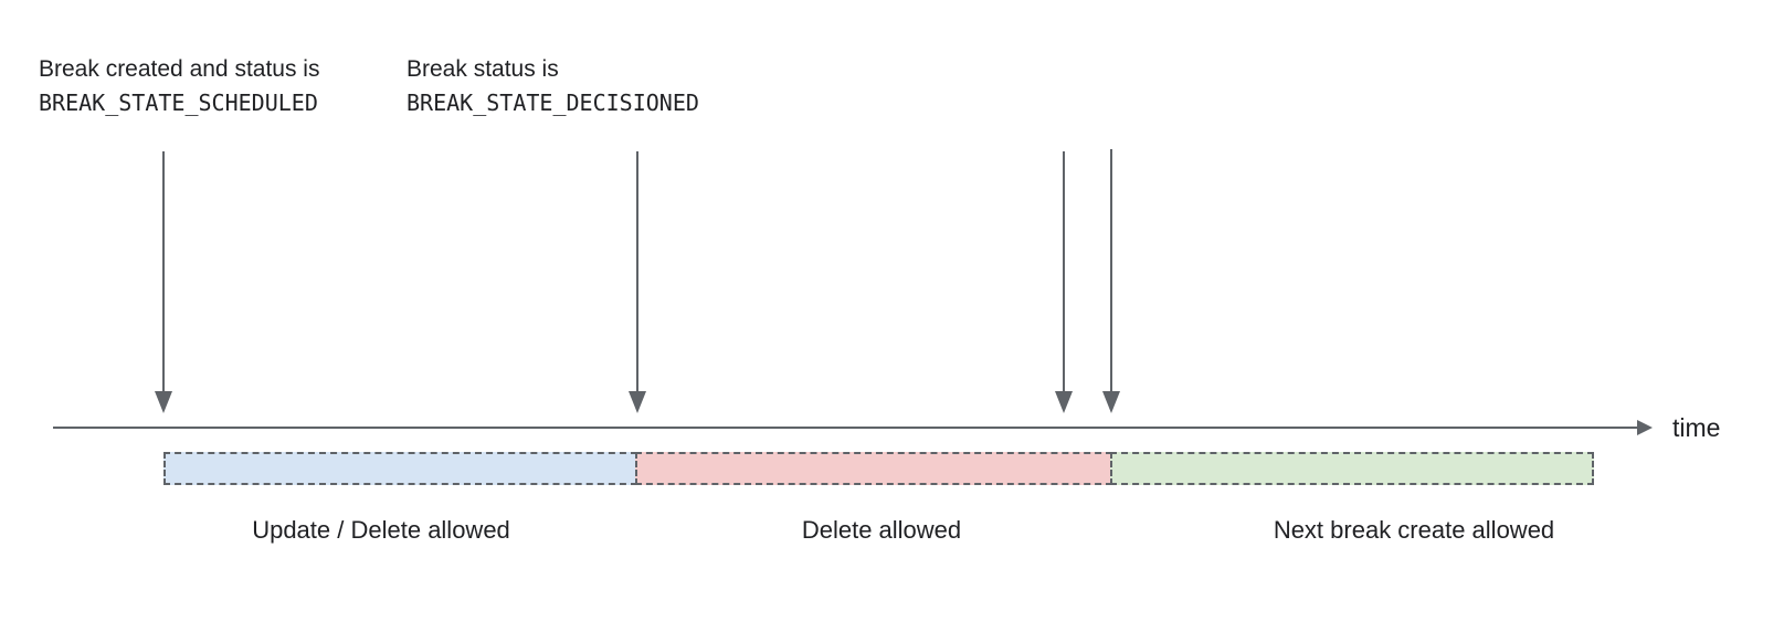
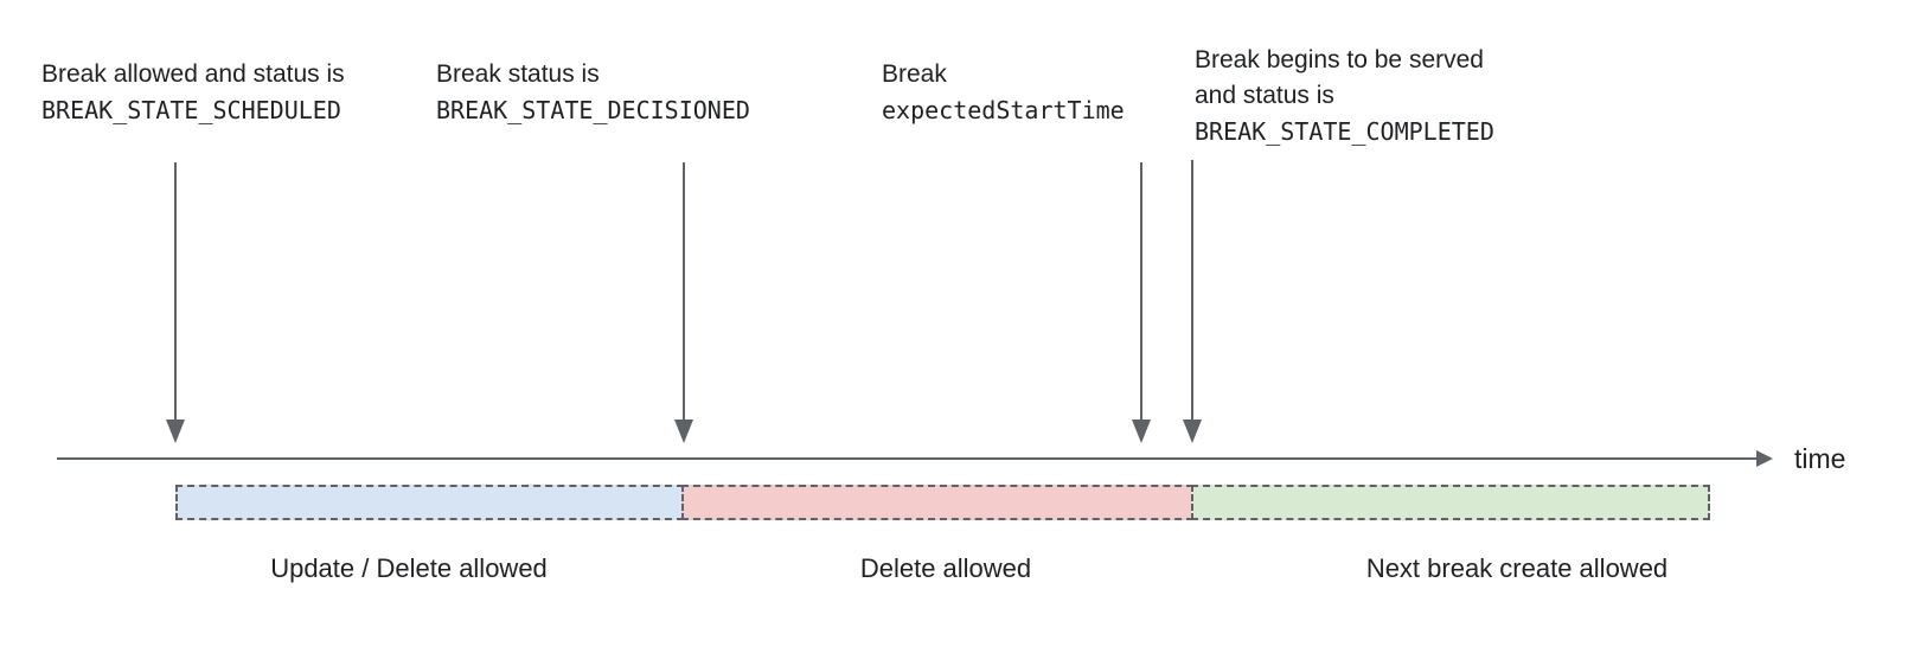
- Break created and status is
+ Break allowed and status is
  BREAK_STATE_SCHEDULED
  Break status is
  BREAK_STATE_DECISIONED
+ Break
+ expectedStartTime
+ Break begins to be served
+ and status is
+ BREAK_STATE_COMPLETED
  time
  Update / Delete allowed
  Delete allowed
  Next break create allowed
